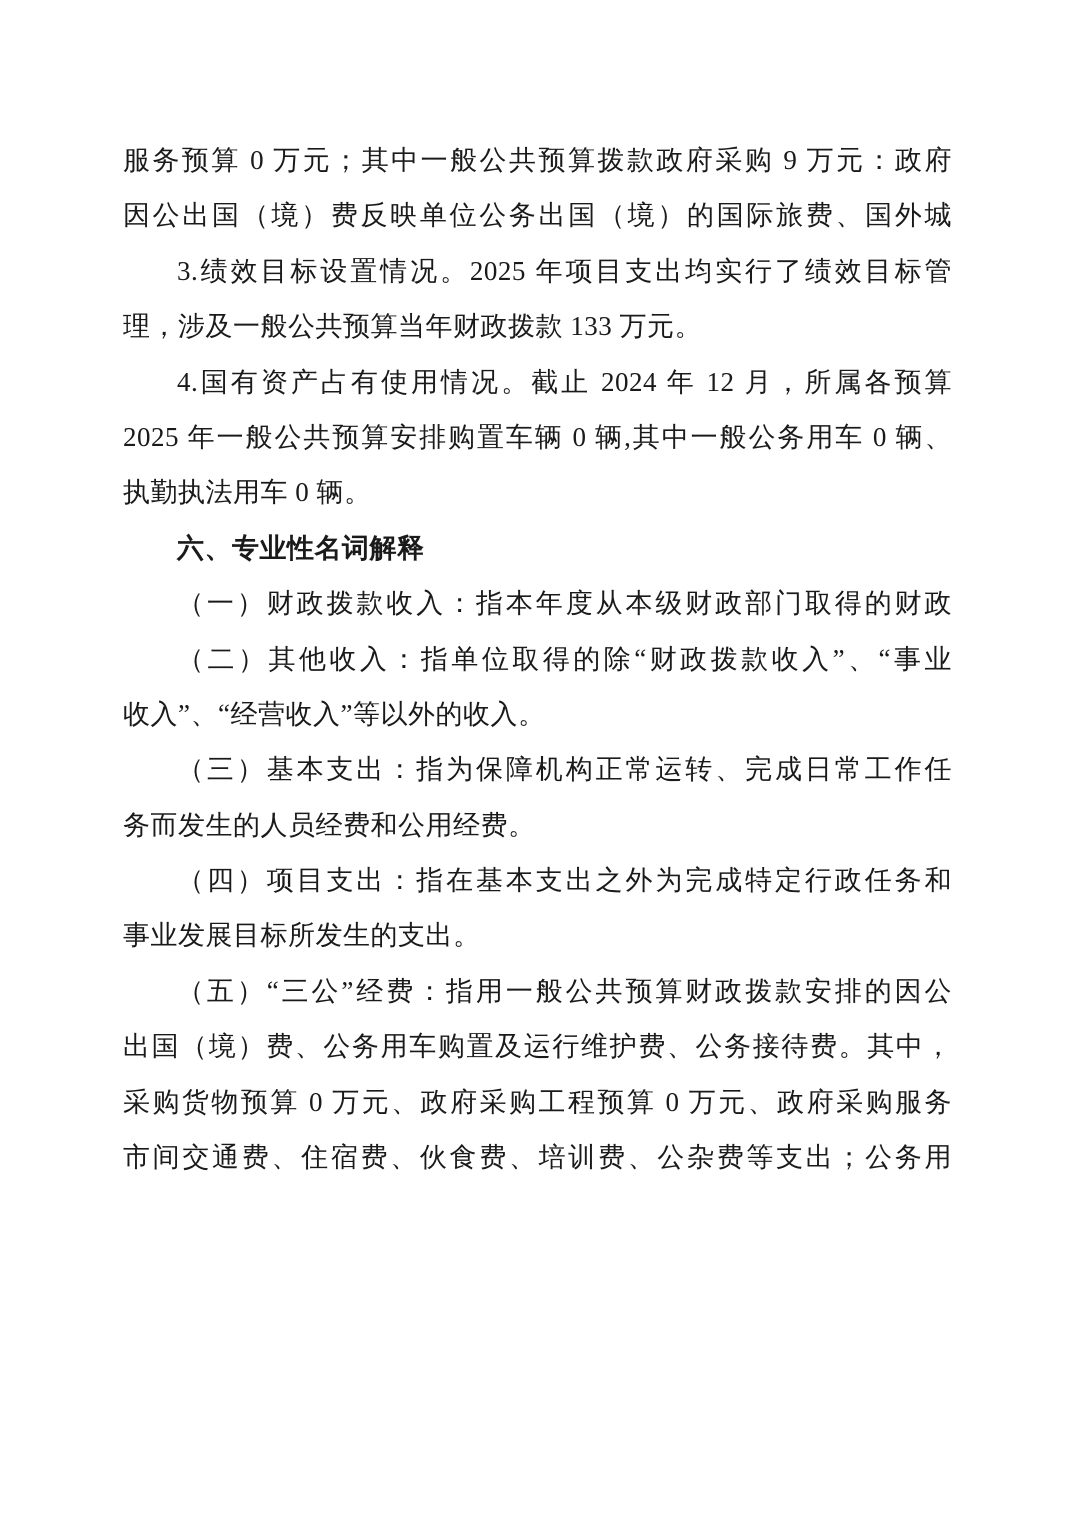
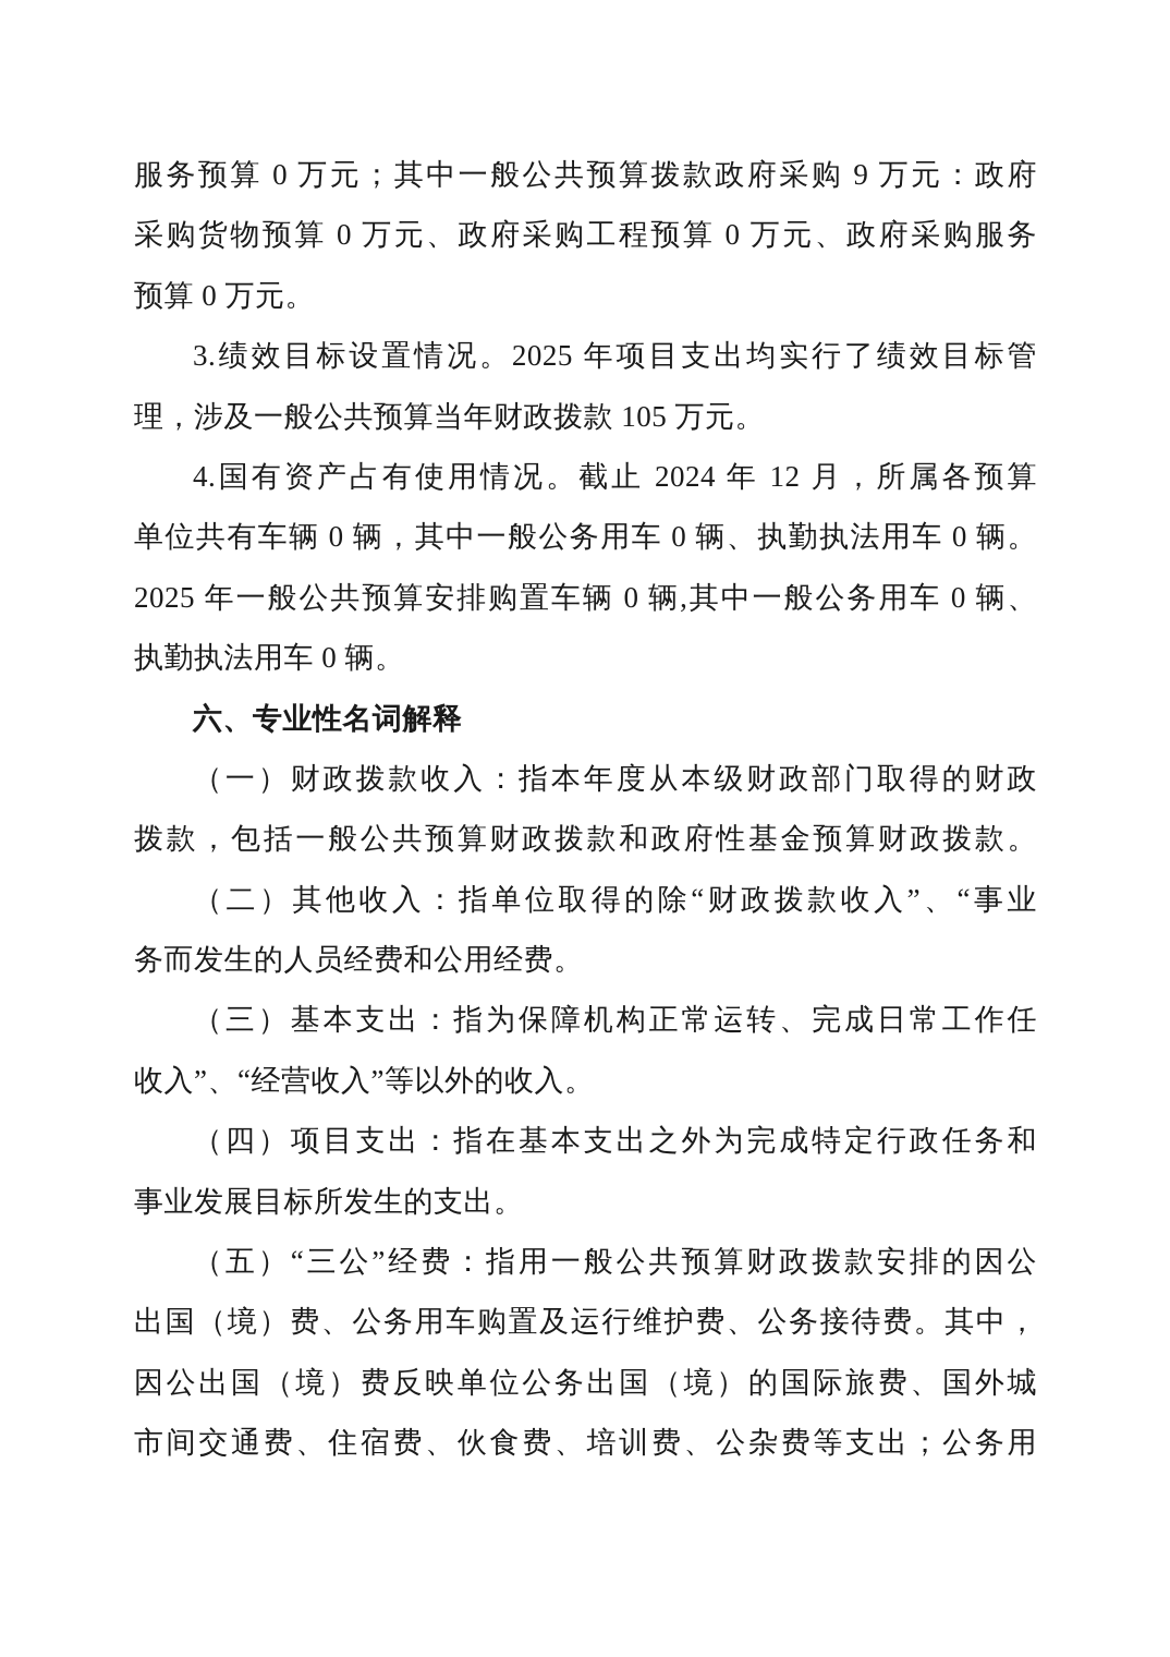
  服务预算 0 万元；其中一般公共预算拨款政府采购 9 万元：政府
- 因公出国（境）费反映单位公务出国（境）的国际旅费、国外城
+ 采购货物预算 0 万元、政府采购工程预算 0 万元、政府采购服务
+ 预算 0 万元。
  3.绩效目标设置情况。2025 年项目支出均实行了绩效目标管
- 理，涉及一般公共预算当年财政拨款 133 万元。
+ 理，涉及一般公共预算当年财政拨款 105 万元。
  4.国有资产占有使用情况。截止 2024 年 12 月，所属各预算
+ 单位共有车辆 0 辆，其中一般公务用车 0 辆、执勤执法用车 0 辆。
  2025 年一般公共预算安排购置车辆 0 辆,其中一般公务用车 0 辆、
  执勤执法用车 0 辆。
  六、专业性名词解释
  （一）财政拨款收入：指本年度从本级财政部门取得的财政
+ 拨款，包括一般公共预算财政拨款和政府性基金预算财政拨款。
  （二）其他收入：指单位取得的除“财政拨款收入”、“事业
- 收入”、“经营收入”等以外的收入。
+ 务而发生的人员经费和公用经费。
  （三）基本支出：指为保障机构正常运转、完成日常工作任
- 务而发生的人员经费和公用经费。
+ 收入”、“经营收入”等以外的收入。
  （四）项目支出：指在基本支出之外为完成特定行政任务和
  事业发展目标所发生的支出。
  （五）“三公”经费：指用一般公共预算财政拨款安排的因公
  出国（境）费、公务用车购置及运行维护费、公务接待费。其中，
- 采购货物预算 0 万元、政府采购工程预算 0 万元、政府采购服务
+ 因公出国（境）费反映单位公务出国（境）的国际旅费、国外城
  市间交通费、住宿费、伙食费、培训费、公杂费等支出；公务用
